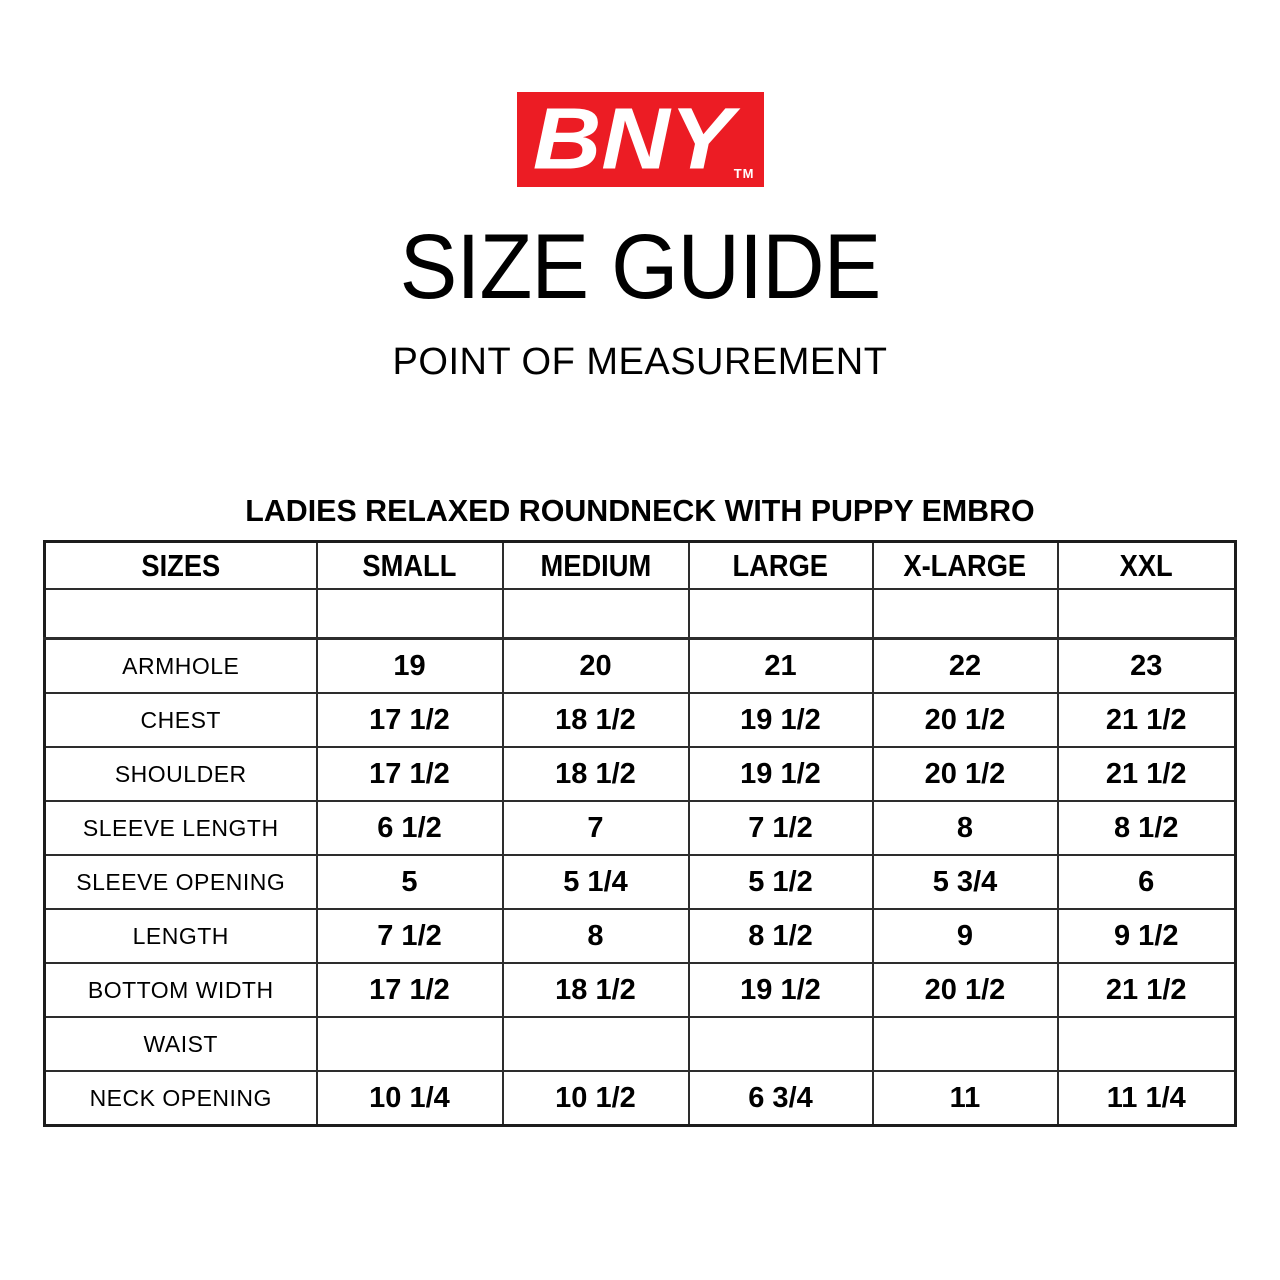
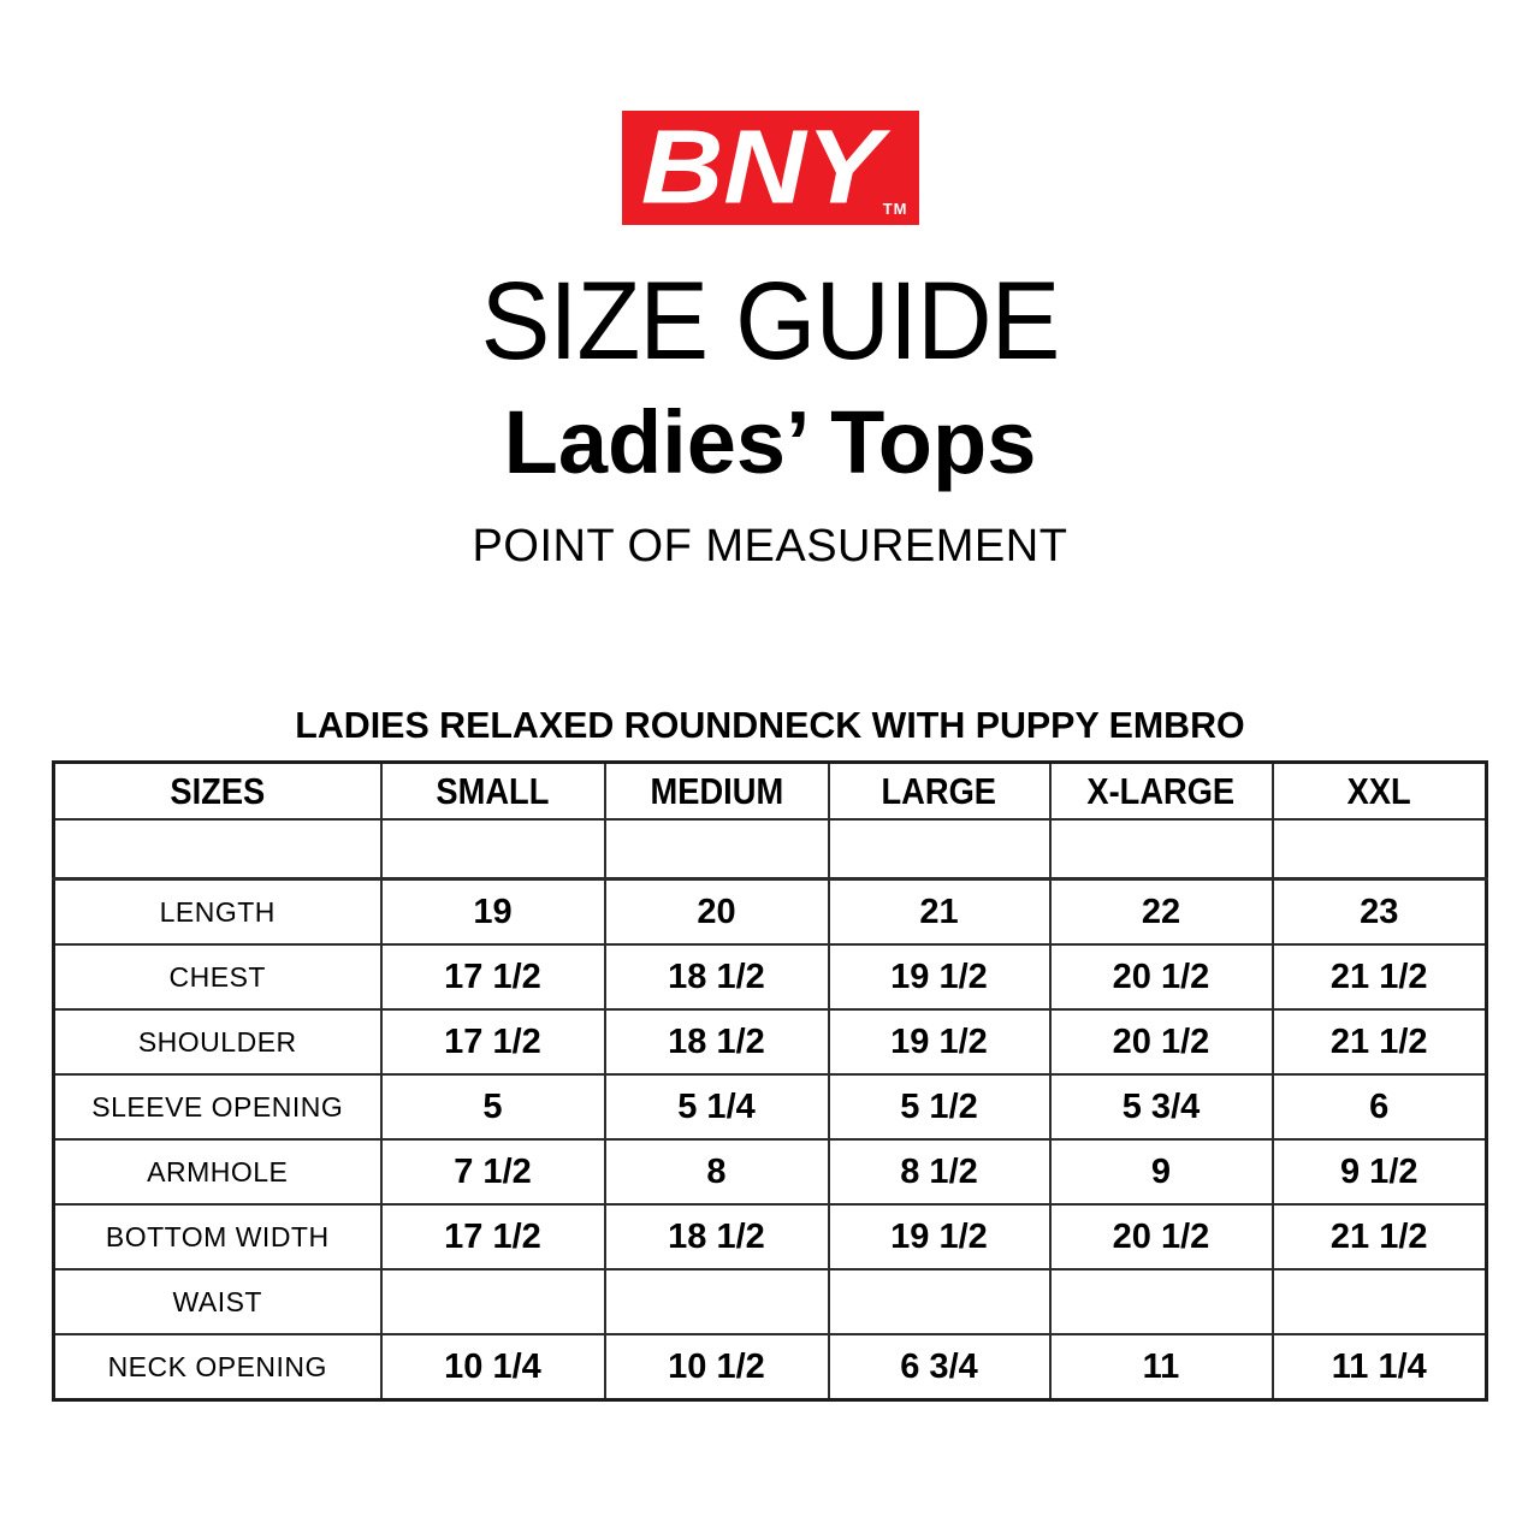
  BNY
  TM
  SIZE GUIDE
+ Ladies’ Tops
  POINT OF MEASUREMENT
  LADIES RELAXED ROUNDNECK WITH PUPPY EMBRO
  SIZES	SMALL	MEDIUM	LARGE	X-LARGE	XXL
- ARMHOLE	19	20	21	22	23
+ LENGTH	19	20	21	22	23
  CHEST	17 1/2	18 1/2	19 1/2	20 1/2	21 1/2
  SHOULDER	17 1/2	18 1/2	19 1/2	20 1/2	21 1/2
- SLEEVE LENGTH	6 1/2	7	7 1/2	8	8 1/2
  SLEEVE OPENING	5	5 1/4	5 1/2	5 3/4	6
- LENGTH	7 1/2	8	8 1/2	9	9 1/2
+ ARMHOLE	7 1/2	8	8 1/2	9	9 1/2
  BOTTOM WIDTH	17 1/2	18 1/2	19 1/2	20 1/2	21 1/2
  WAIST
  NECK OPENING	10 1/4	10 1/2	6 3/4	11	11 1/4
